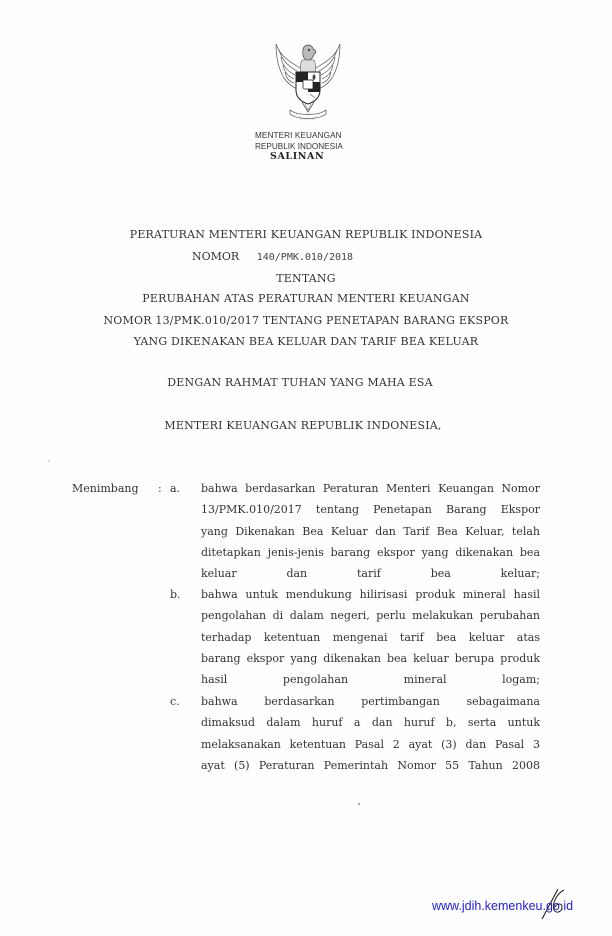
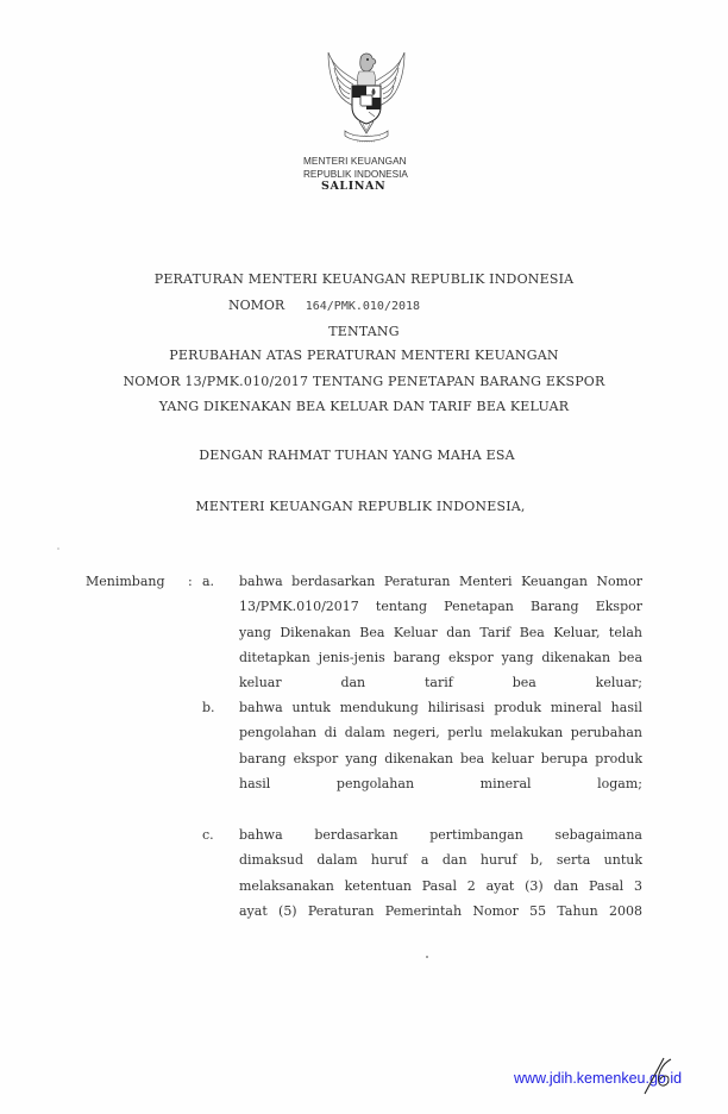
  MENTERI KEUANGAN
  REPUBLIK INDONESIA
  SALINAN
  PERATURAN MENTERI KEUANGAN REPUBLIK INDONESIA
- NOMOR 140/PMK.010/2018
+ NOMOR 164/PMK.010/2018
  TENTANG
  PERUBAHAN ATAS PERATURAN MENTERI KEUANGAN
  NOMOR 13/PMK.010/2017 TENTANG PENETAPAN BARANG EKSPOR
  YANG DIKENAKAN BEA KELUAR DAN TARIF BEA KELUAR
  DENGAN RAHMAT TUHAN YANG MAHA ESA
  MENTERI KEUANGAN REPUBLIK INDONESIA,
  Menimbang
  :
  a.
  bahwa berdasarkan Peraturan Menteri Keuangan Nomor
  13/PMK.010/2017 tentang Penetapan Barang Ekspor
  yang Dikenakan Bea Keluar dan Tarif Bea Keluar, telah
  ditetapkan jenis-jenis barang ekspor yang dikenakan bea
  keluar dan tarif bea keluar;
  b.
  bahwa untuk mendukung hilirisasi produk mineral hasil
  pengolahan di dalam negeri, perlu melakukan perubahan
- terhadap ketentuan mengenai tarif bea keluar atas
  barang ekspor yang dikenakan bea keluar berupa produk
  hasil pengolahan mineral logam;
  c.
  bahwa berdasarkan pertimbangan sebagaimana
  dimaksud dalam huruf a dan huruf b, serta untuk
  melaksanakan ketentuan Pasal 2 ayat (3) dan Pasal 3
  ayat (5) Peraturan Pemerintah Nomor 55 Tahun 2008
  www.jdih.kemenkeu.oid
